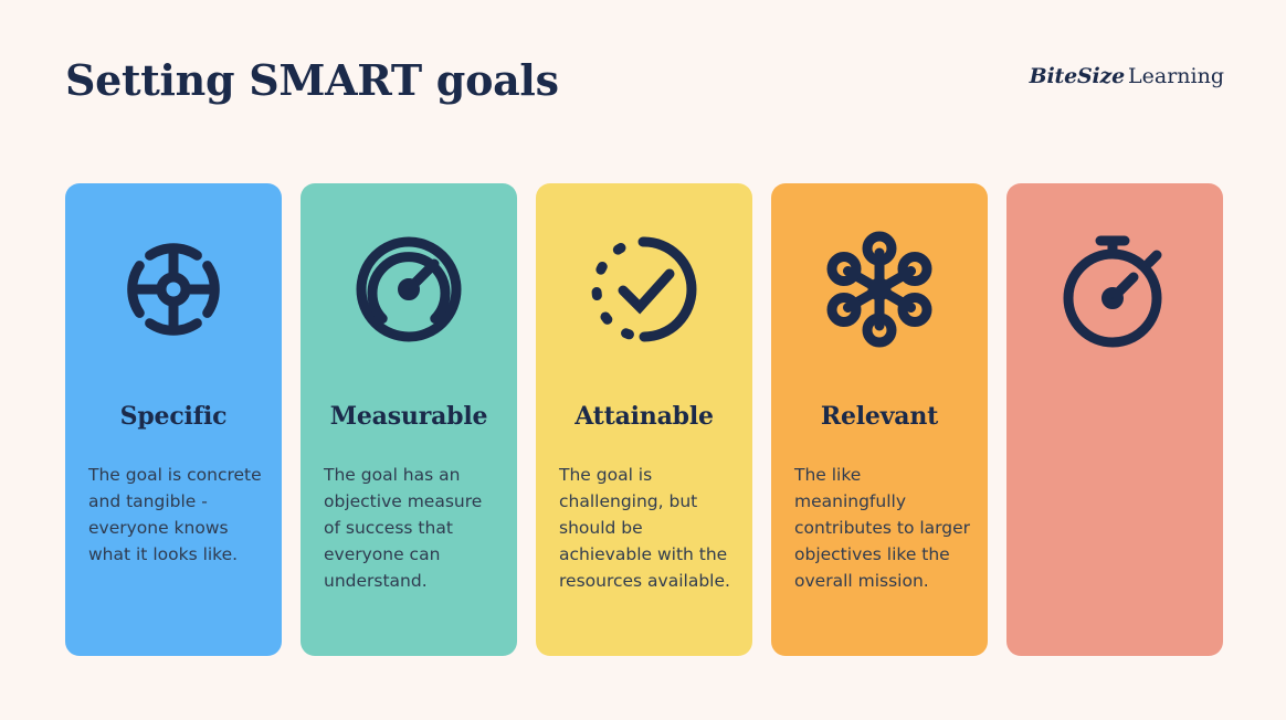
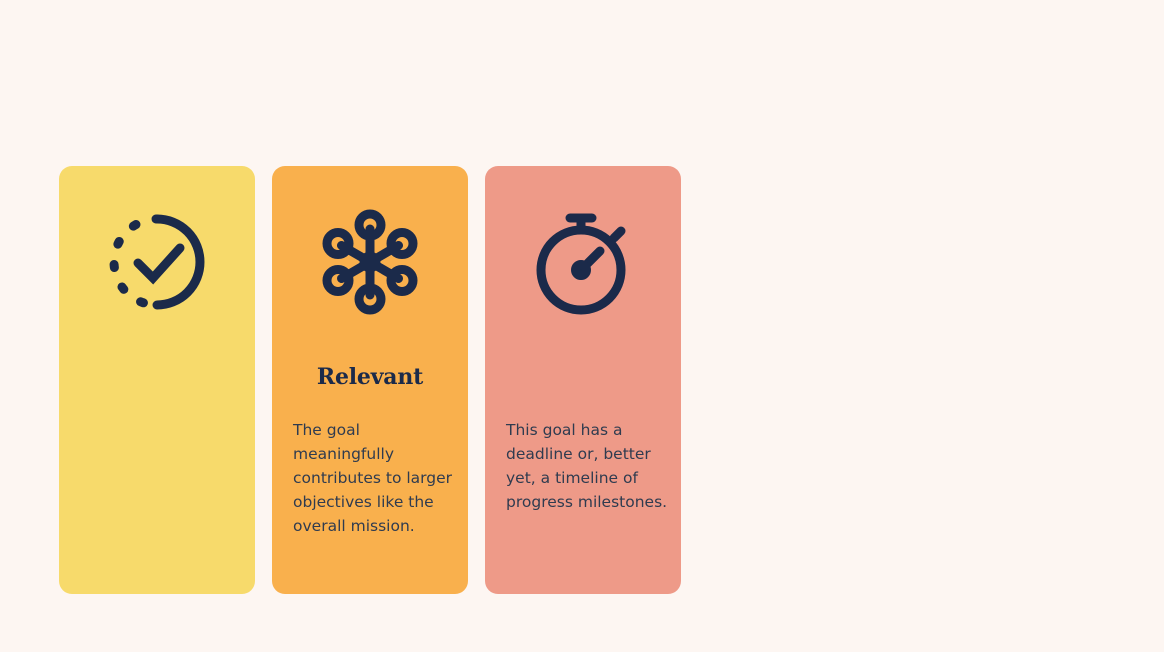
- Setting SMART goals
- BiteSize Learning
- Specific
- The goal is concrete and tangible - everyone knows what it looks like.
- Measurable
- The goal has an objective measure of success that everyone can understand.
- Attainable
- The goal is challenging, but should be achievable with the resources available.
  Relevant
- The like meaningfully contributes to larger objectives like the overall mission.
+ The goal meaningfully contributes to larger objectives like the overall mission.
+ This goal has a deadline or, better yet, a timeline of progress milestones.
